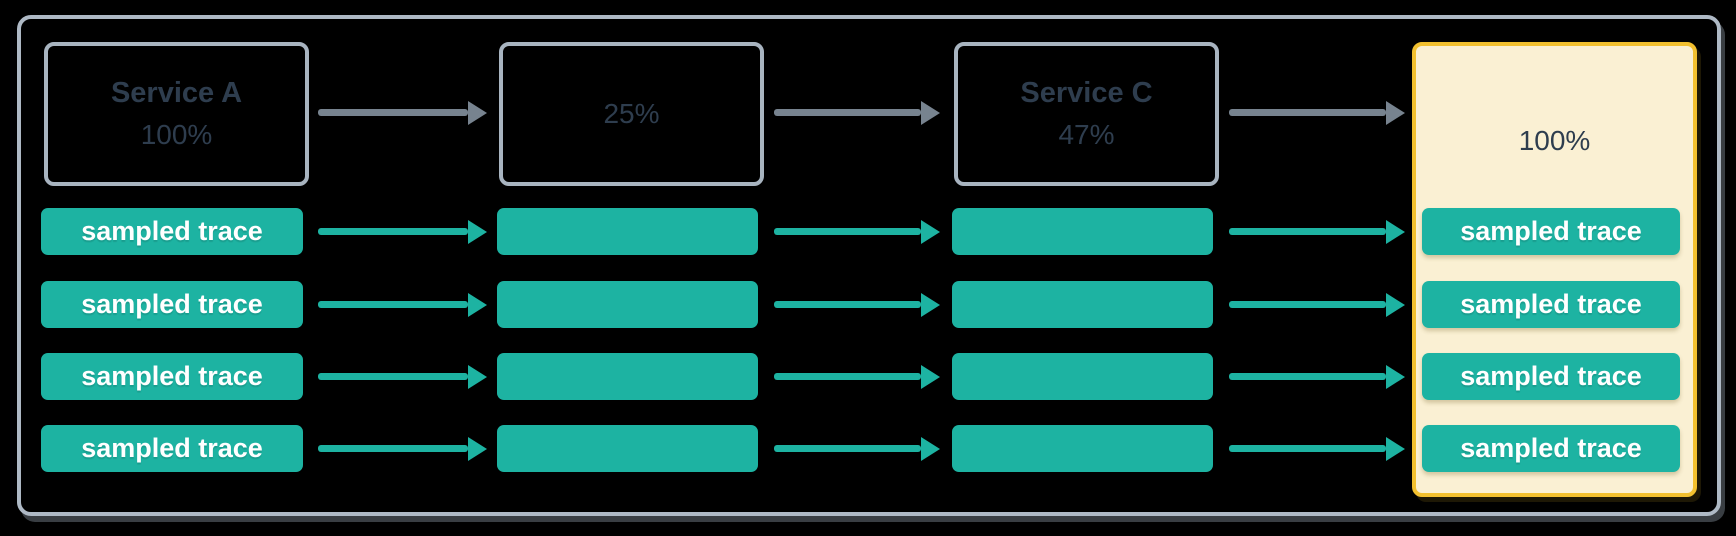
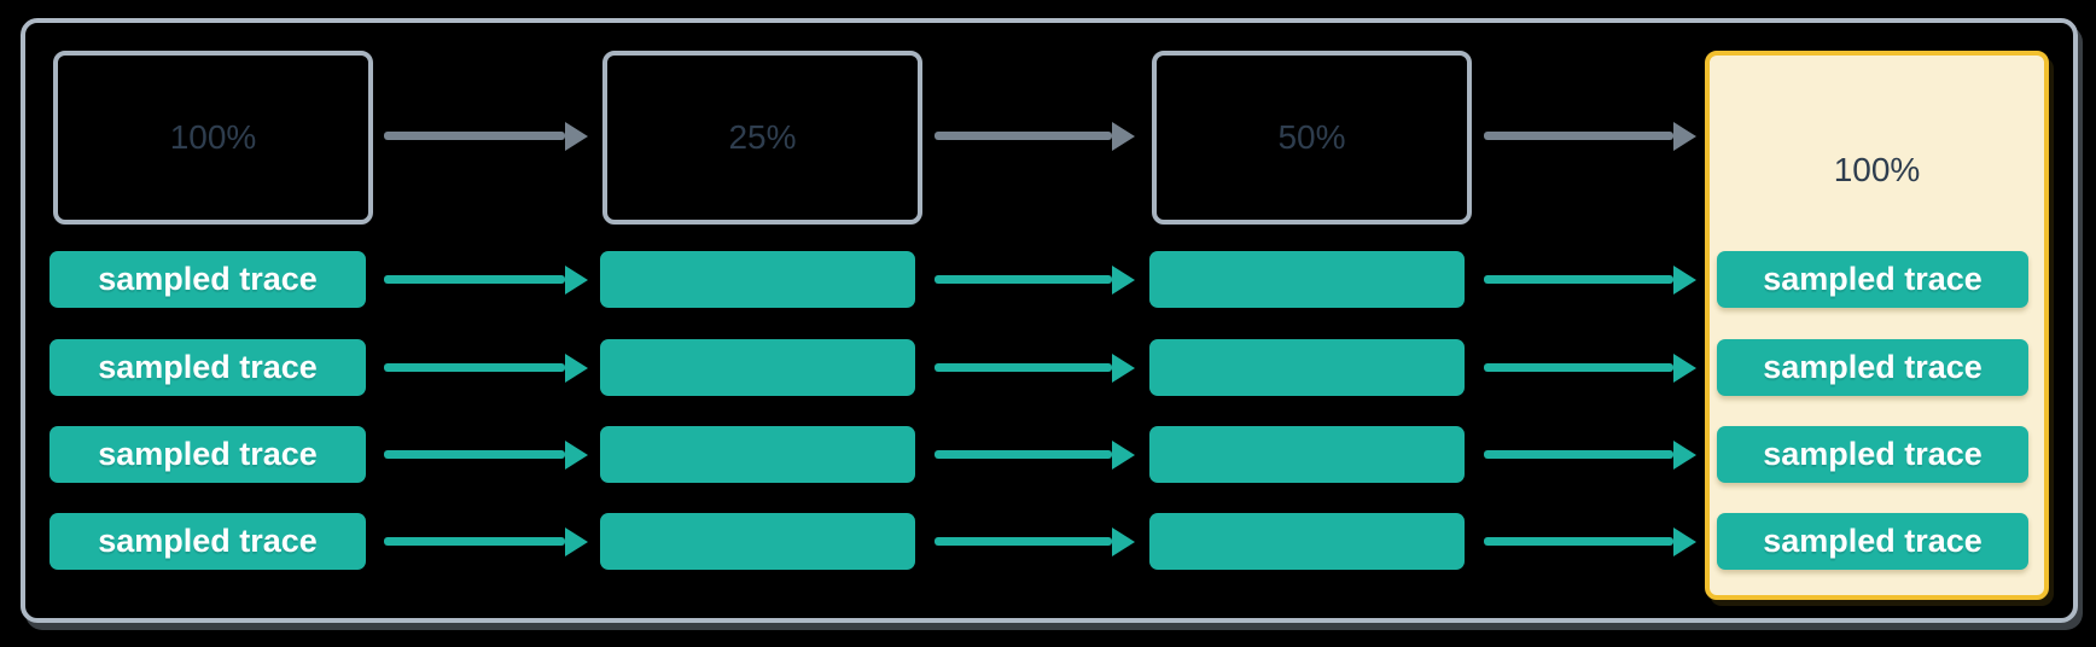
- Service A
  100%
  25%
- Service C
- 47%
+ 50%
  100%
  sampled trace
  sampled trace
  sampled trace
  sampled trace
  sampled trace
  sampled trace
  sampled trace
  sampled trace
